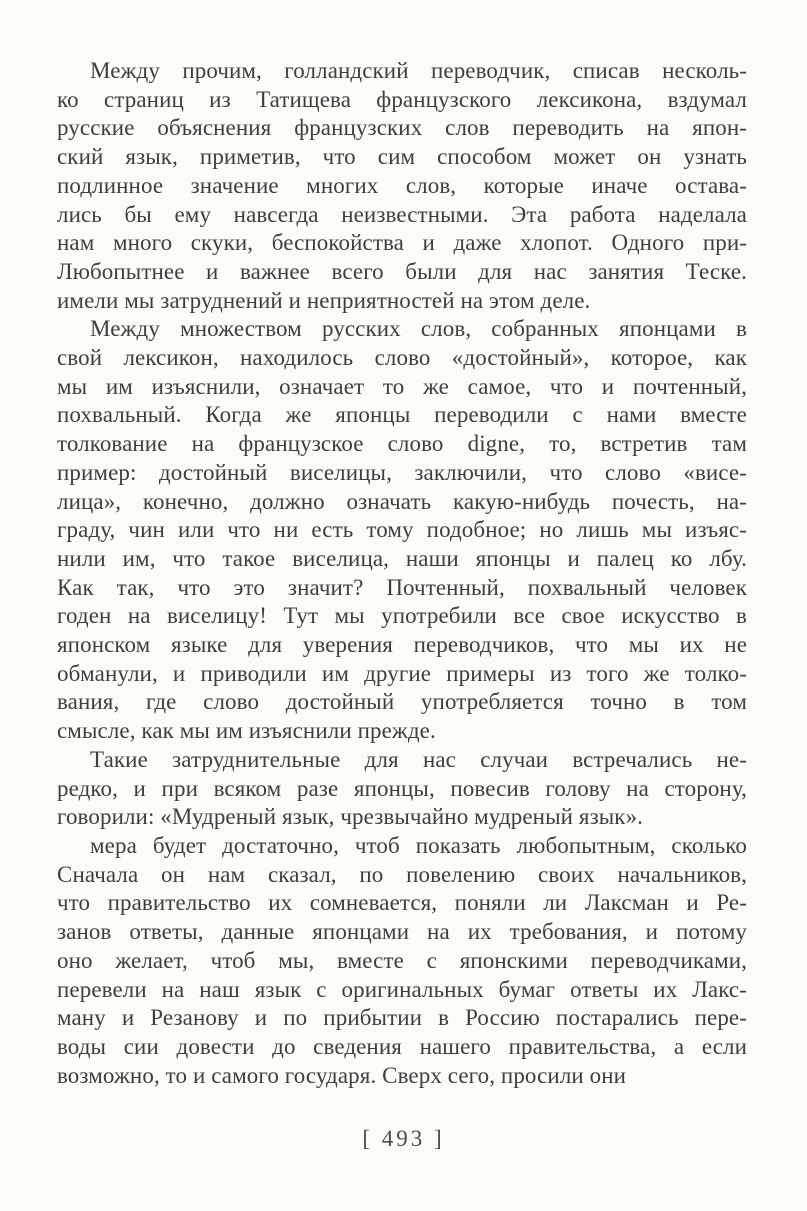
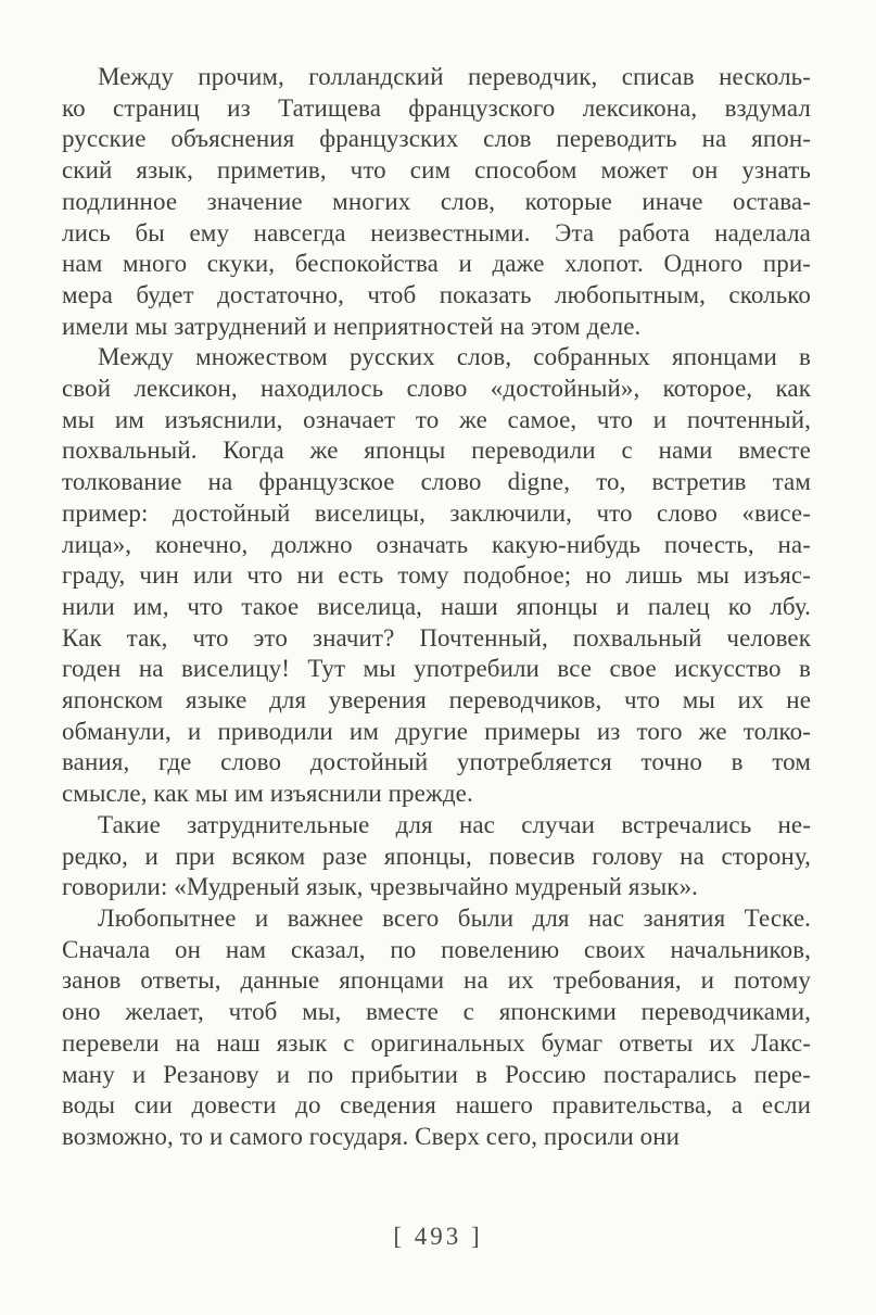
  Между прочим, голландский переводчик, списав несколь-
  ко страниц из Татищева французского лексикона, вздумал
  русские объяснения французских слов переводить на япон-
  ский язык, приметив, что сим способом может он узнать
  подлинное значение многих слов, которые иначе остава-
  лись бы ему навсегда неизвестными. Эта работа наделала
  нам много скуки, беспокойства и даже хлопот. Одного при-
- Любопытнее и важнее всего были для нас занятия Теске.
+ мера будет достаточно, чтоб показать любопытным, сколько
  имели мы затруднений и неприятностей на этом деле.
  Между множеством русских слов, собранных японцами в
  свой лексикон, находилось слово «достойный», которое, как
  мы им изъяснили, означает то же самое, что и почтенный,
  похвальный. Когда же японцы переводили с нами вместе
  толкование на французское слово digne, то, встретив там
  пример: достойный виселицы, заключили, что слово «висе-
  лица», конечно, должно означать какую-нибудь почесть, на-
  граду, чин или что ни есть тому подобное; но лишь мы изъяс-
  нили им, что такое виселица, наши японцы и палец ко лбу.
  Как так, что это значит? Почтенный, похвальный человек
  годен на виселицу! Тут мы употребили все свое искусство в
  японском языке для уверения переводчиков, что мы их не
  обманули, и приводили им другие примеры из того же толко-
  вания, где слово достойный употребляется точно в том
  смысле, как мы им изъяснили прежде.
  Такие затруднительные для нас случаи встречались не-
  редко, и при всяком разе японцы, повесив голову на сторону,
  говорили: «Мудреный язык, чрезвычайно мудреный язык».
- мера будет достаточно, чтоб показать любопытным, сколько
+ Любопытнее и важнее всего были для нас занятия Теске.
  Сначала он нам сказал, по повелению своих начальников,
- что правительство их сомневается, поняли ли Лаксман и Ре-
  занов ответы, данные японцами на их требования, и потому
  оно желает, чтоб мы, вместе с японскими переводчиками,
  перевели на наш язык с оригинальных бумаг ответы их Лакс-
  ману и Резанову и по прибытии в Россию постарались пере-
  воды сии довести до сведения нашего правительства, а если
  возможно, то и самого государя. Сверх сего, просили они
  [ 493 ]
